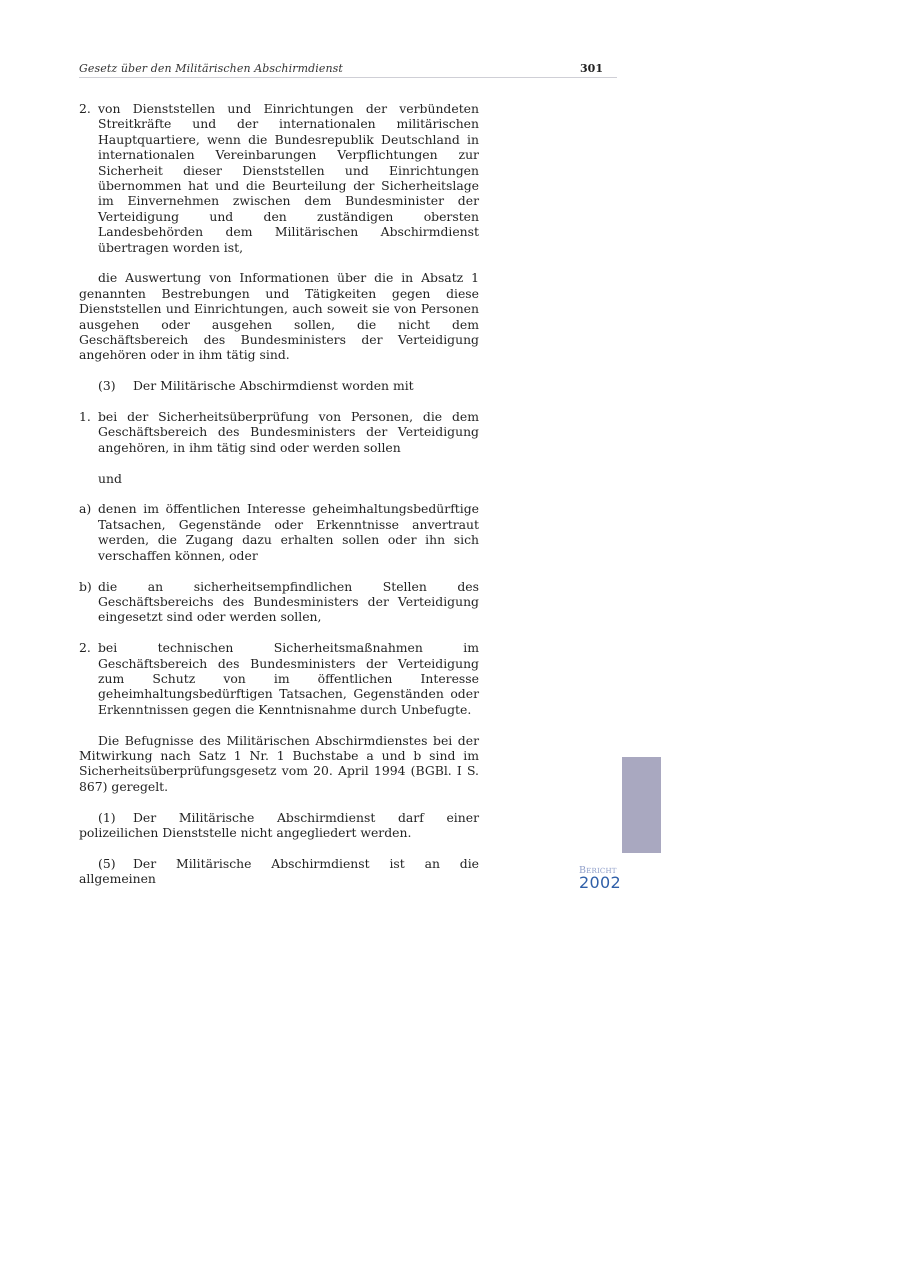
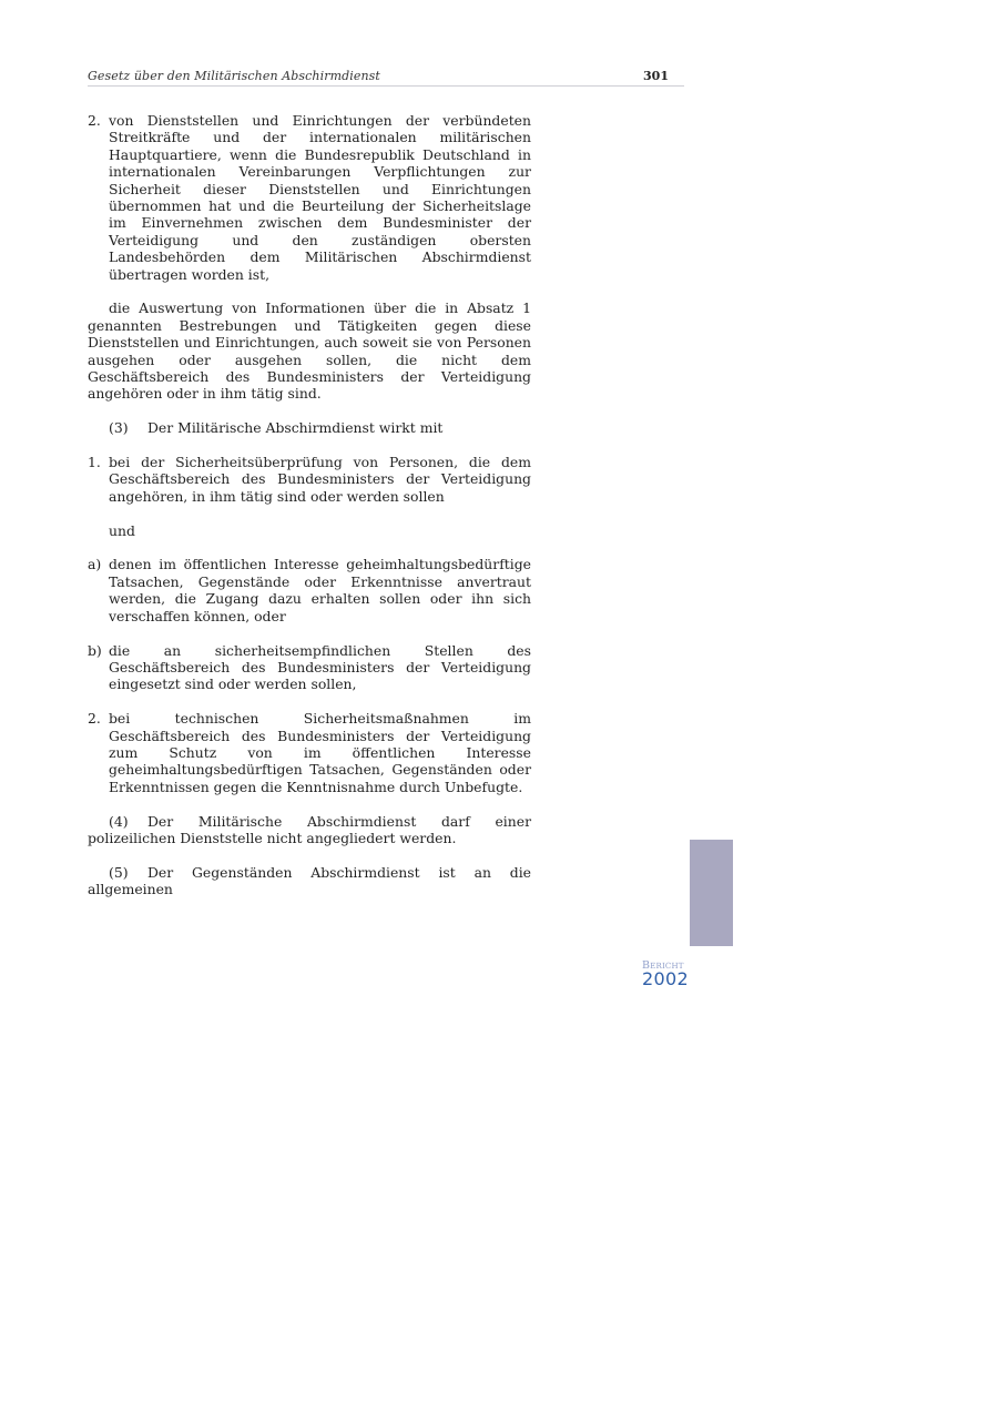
  Gesetz über den Militärischen Abschirmdienst
  301
  2.
  von Dienststellen und Einrichtungen der verbündeten Streitkräfte und der internationalen militärischen Hauptquartiere, wenn die Bundesrepublik Deutschland in internationalen Vereinbarungen Verpflichtungen zur Sicherheit dieser Dienststellen und Einrichtungen übernommen hat und die Beurteilung der Sicherheitslage im Einvernehmen zwischen dem Bundesminister der Verteidigung und den zuständigen obersten Landesbehörden dem Militärischen Abschirmdienst übertragen worden ist,
  die Auswertung von Informationen über die in Absatz 1 genannten Bestrebungen und Tätigkeiten gegen diese Dienststellen und Einrichtungen, auch soweit sie von Personen ausgehen oder ausgehen sollen, die nicht dem Geschäftsbereich des Bundesministers der Verteidigung angehören oder in ihm tätig sind.
- (3) Der Militärische Abschirmdienst worden mit
+ (3) Der Militärische Abschirmdienst wirkt mit
  1.
  bei der Sicherheitsüberprüfung von Personen, die dem Geschäftsbereich des Bundesministers der Verteidigung angehören, in ihm tätig sind oder werden sollen
  und
  a)
  denen im öffentlichen Interesse geheimhaltungsbedürftige Tatsachen, Gegenstände oder Erkenntnisse anvertraut werden, die Zugang dazu erhalten sollen oder ihn sich verschaffen können, oder
  b)
- die an sicherheitsempfindlichen Stellen des Geschäftsbereichs des Bundesministers der Verteidigung eingesetzt sind oder werden sollen,
+ die an sicherheitsempfindlichen Stellen des Geschäftsbereich des Bundesministers der Verteidigung eingesetzt sind oder werden sollen,
  2.
  bei technischen Sicherheitsmaßnahmen im Geschäftsbereich des Bundesministers der Verteidigung zum Schutz von im öffentlichen Interesse geheimhaltungsbedürftigen Tatsachen, Gegenständen oder Erkenntnissen gegen die Kenntnisnahme durch Unbefugte.
- Die Befugnisse des Militärischen Abschirmdienstes bei der Mitwirkung nach Satz 1 Nr. 1 Buchstabe a und b sind im Sicherheitsüberprüfungsgesetz vom 20. April 1994 (BGBl. I S. 867) geregelt.
- (1) Der Militärische Abschirmdienst darf einer polizeilichen Dienststelle nicht angegliedert werden.
+ (4) Der Militärische Abschirmdienst darf einer polizeilichen Dienststelle nicht angegliedert werden.
- (5) Der Militärische Abschirmdienst ist an die allgemeinen
+ (5) Der Gegenständen Abschirmdienst ist an die allgemeinen
  Bericht
  2002
